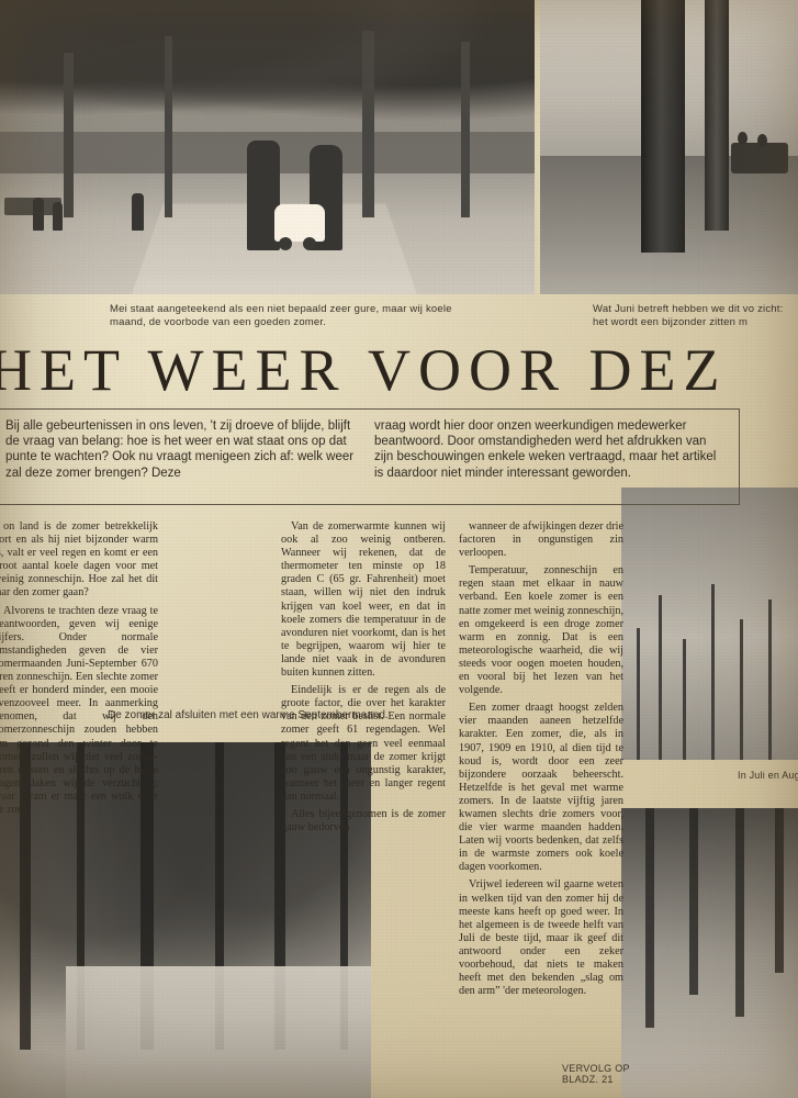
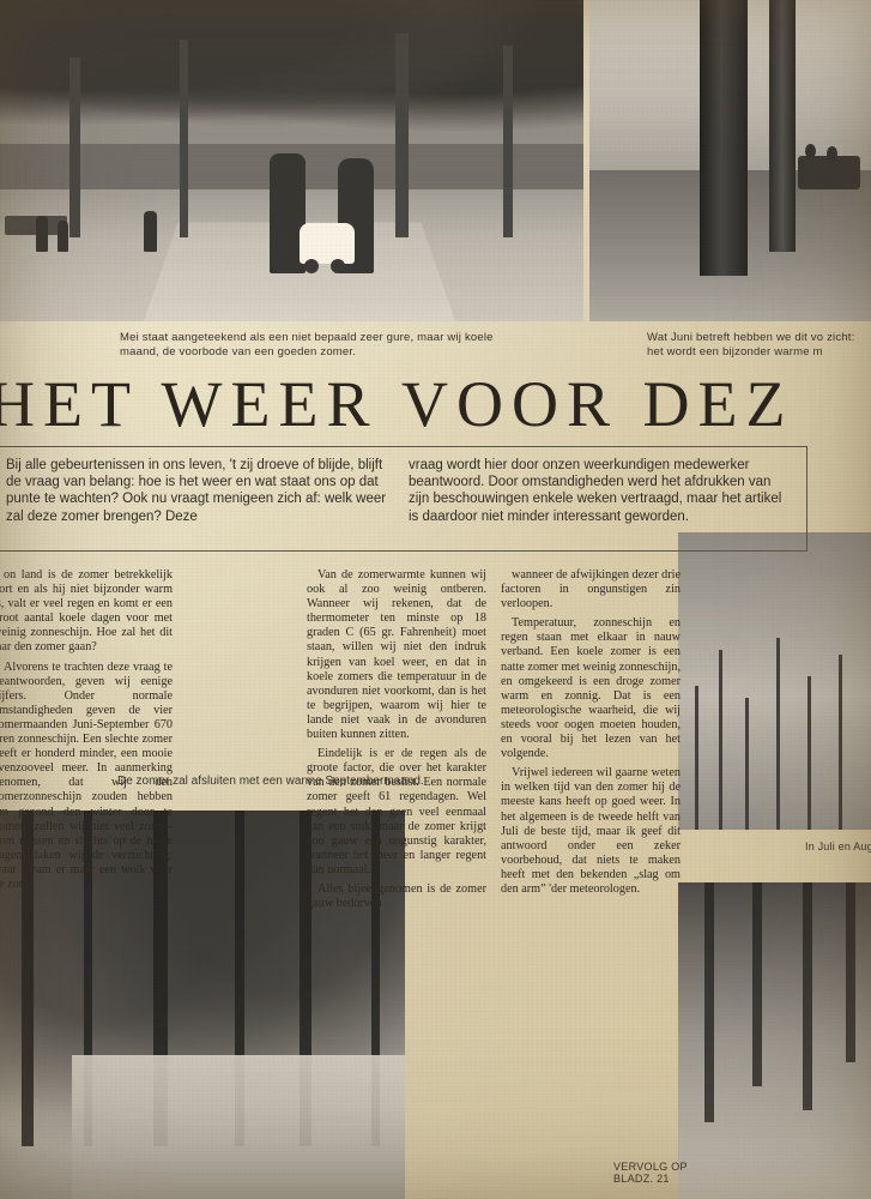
  Mei staat aangeteekend als een niet bepaald zeer gure, maar wij koele maand, de voorbode van een goeden zomer.
- Wat Juni betreft hebben we dit vo zicht: het wordt een bijzonder zitten m
+ Wat Juni betreft hebben we dit vo zicht: het wordt een bijzonder warme m
  In Juli en Aug
  HET WEER VOOR DEZ
  Bij alle gebeurtenissen in ons leven, 't zij droeve of blijde, blijft de vraag van belang: hoe is het weer en wat staat ons op dat punte te wachten? Ook nu vraagt menigeen zich af: welk weer zal deze zomer brengen? Deze
  vraag wordt hier door onzen weerkundigen medewerker beantwoord. Door omstandigheden werd het afdrukken van zijn beschouwingen enkele weken vertraagd, maar het artikel is daardoor niet minder interessant geworden.
  on land is de zomer betrekkelijk ort en als hij niet bijzonder warm , valt er veel regen en komt er een root aantal koele dagen voor met einig zonneschijn. Hoe zal het dit ar den zomer gaan?
  Alvorens te trachten deze vraag te eantwoorden, geven wij eenige jfers. Onder normale mstandigheden geven de vier omermaanden Juni-September 670 ren zonneschijn. Een slechte zomer eeft er honderd minder, een mooie venzooveel meer. In aanmerking enomen, dat wij den omerzonneschijn zouden hebben m gezond den winter door te omen, zullen wij niet veel zonne-ren missen en slechts op de heete agen slaken wij de verzuchting: aar kwam er maar een wolk voor e zon!
  Van de zomerwarmte kunnen wij ook al zoo weinig ontberen. Wanneer wij rekenen, dat de thermometer ten minste op 18 graden C (65 gr. Fahrenheit) moet staan, willen wij niet den indruk krijgen van koel weer, en dat in koele zomers die temperatuur in de avonduren niet voorkomt, dan is het te begrijpen, waarom wij hier te lande niet vaak in de avonduren buiten kunnen zitten.
  Eindelijk is er de regen als de groote factor, die over het karakter van den zomer beslist. Een normale zomer geeft 61 regendagen. Wel regent het dan geen veel eenmaal aan een stuk, maar de zomer krijgt zoo gauw een ongunstig karakter, wanneer het meer en langer regent dan normaal.
  Alles bijeengenomen is de zomer gauw bedorven
  wanneer de afwijkingen dezer drie factoren in ongunstigen zin verloopen.
  Temperatuur, zonneschijn en regen staan met elkaar in nauw verband. Een koele zomer is een natte zomer met weinig zonneschijn, en omgekeerd is een droge zomer warm en zonnig. Dat is een meteorologische waarheid, die wij steeds voor oogen moeten houden, en vooral bij het lezen van het volgende.
- Een zomer draagt hoogst zelden vier maanden aaneen hetzelfde karakter. Een zomer, die, als in 1907, 1909 en 1910, al dien tijd te koud is, wordt door een zeer bijzondere oorzaak beheerscht. Hetzelfde is het geval met warme zomers. In de laatste vijftig jaren kwamen slechts drie zomers voor, die vier warme maanden hadden. Laten wij voorts bedenken, dat zelfs in de warmste zomers ook koele dagen voorkomen.
  Vrijwel iedereen wil gaarne weten in welken tijd van den zomer hij de meeste kans heeft op goed weer. In het algemeen is de tweede helft van Juli de beste tijd, maar ik geef dit antwoord onder een zeker voorbehoud, dat niets te maken heeft met den bekenden „slag om den arm” 'der meteorologen.
  De zomer zal afsluiten met een warme Septembermaand.
  VERVOLG OP BLADZ. 21
